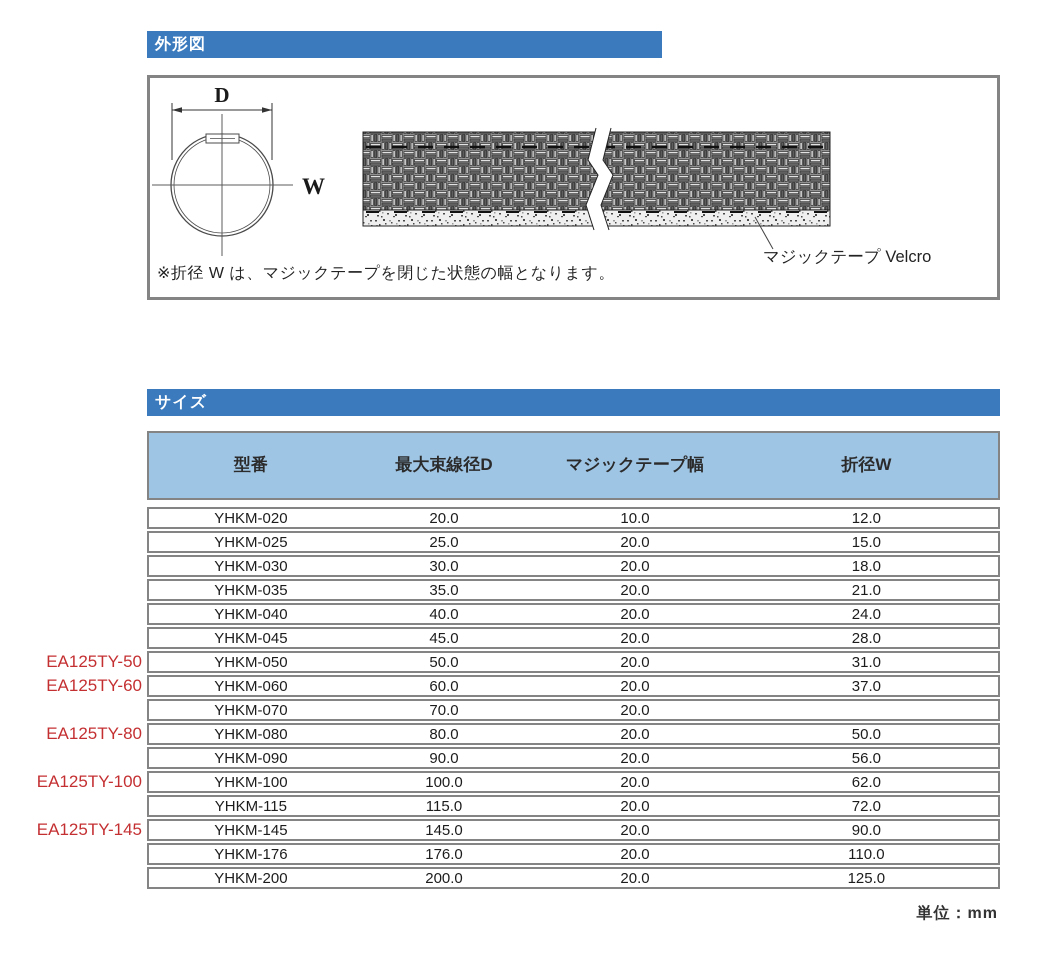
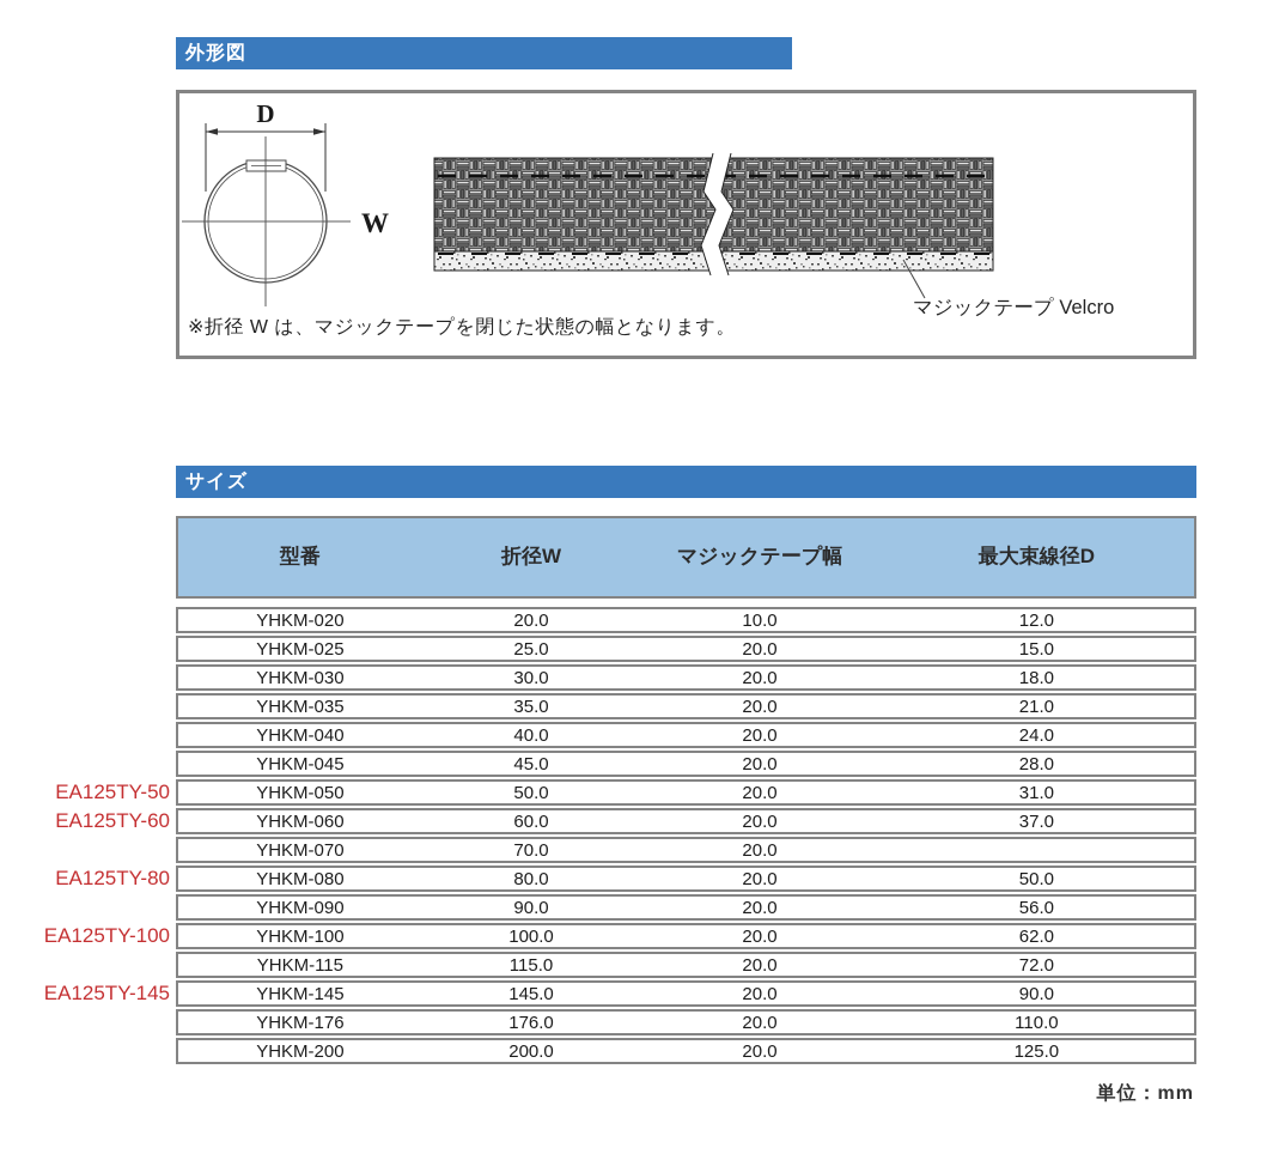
  外形図
  D
  W
  マジックテープ Velcro
  ※折径 W は、マジックテープを閉じた状態の幅となります。
  サイズ
  型番
- 最大束線径D
+ 折径W
  マジックテープ幅
- 折径W
+ 最大束線径D
  YHKM-020
  20.0
  10.0
  12.0
  YHKM-025
  25.0
  20.0
  15.0
  YHKM-030
  30.0
  20.0
  18.0
  YHKM-035
  35.0
  20.0
  21.0
  YHKM-040
  40.0
  20.0
  24.0
  YHKM-045
  45.0
  20.0
  28.0
  EA125TY-50
  YHKM-050
  50.0
  20.0
  31.0
  EA125TY-60
  YHKM-060
  60.0
  20.0
  37.0
  YHKM-070
  70.0
  20.0
  EA125TY-80
  YHKM-080
  80.0
  20.0
  50.0
  YHKM-090
  90.0
  20.0
  56.0
  EA125TY-100
  YHKM-100
  100.0
  20.0
  62.0
  YHKM-115
  115.0
  20.0
  72.0
  EA125TY-145
  YHKM-145
  145.0
  20.0
  90.0
  YHKM-176
  176.0
  20.0
  110.0
  YHKM-200
  200.0
  20.0
  125.0
  単位：mm
